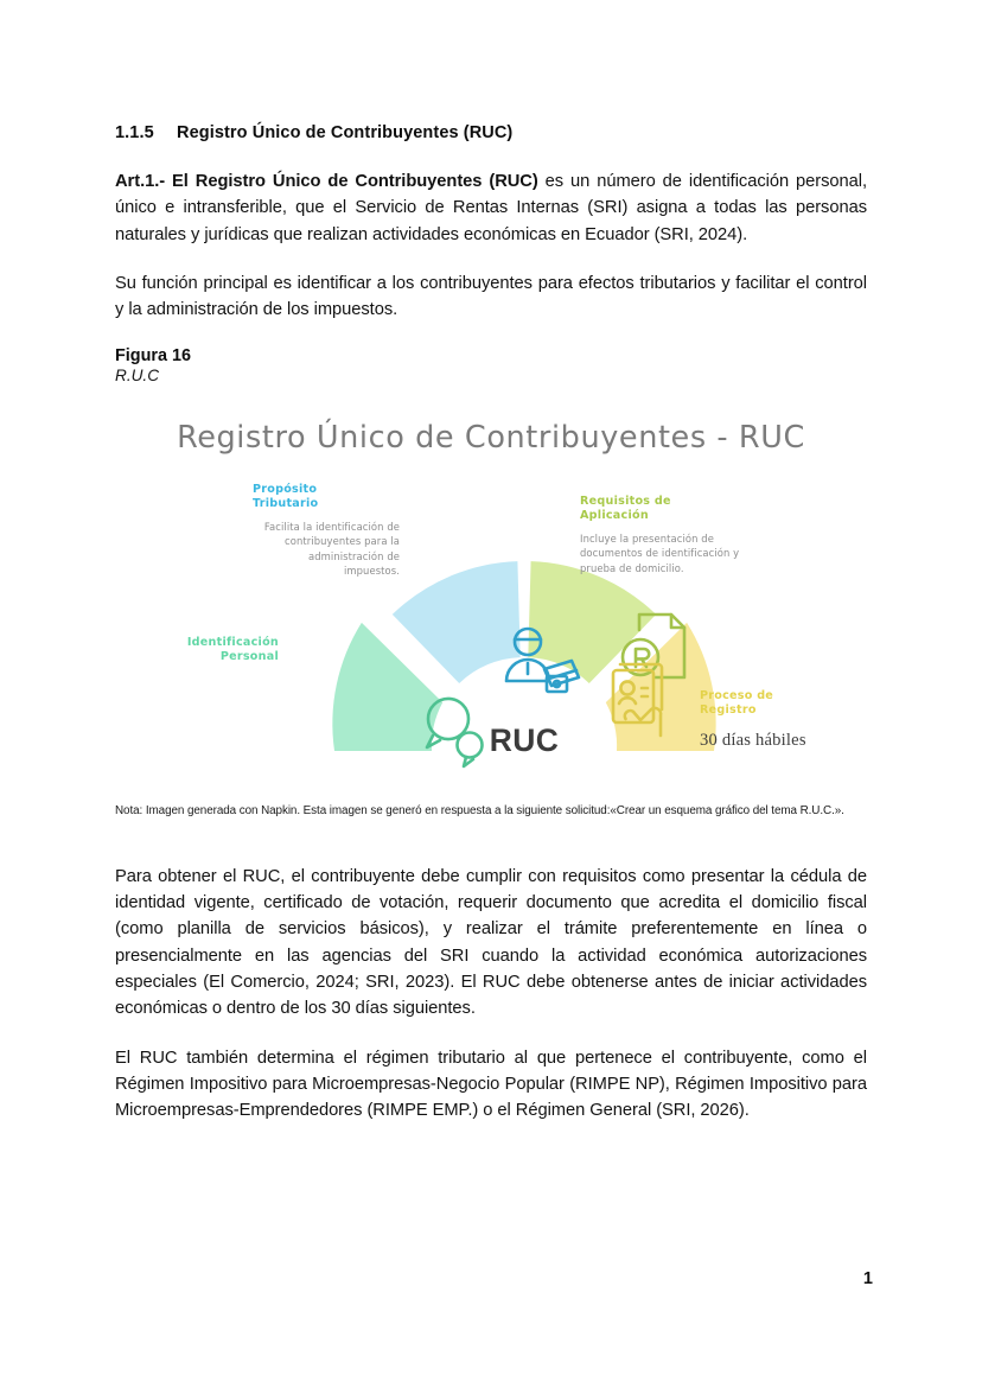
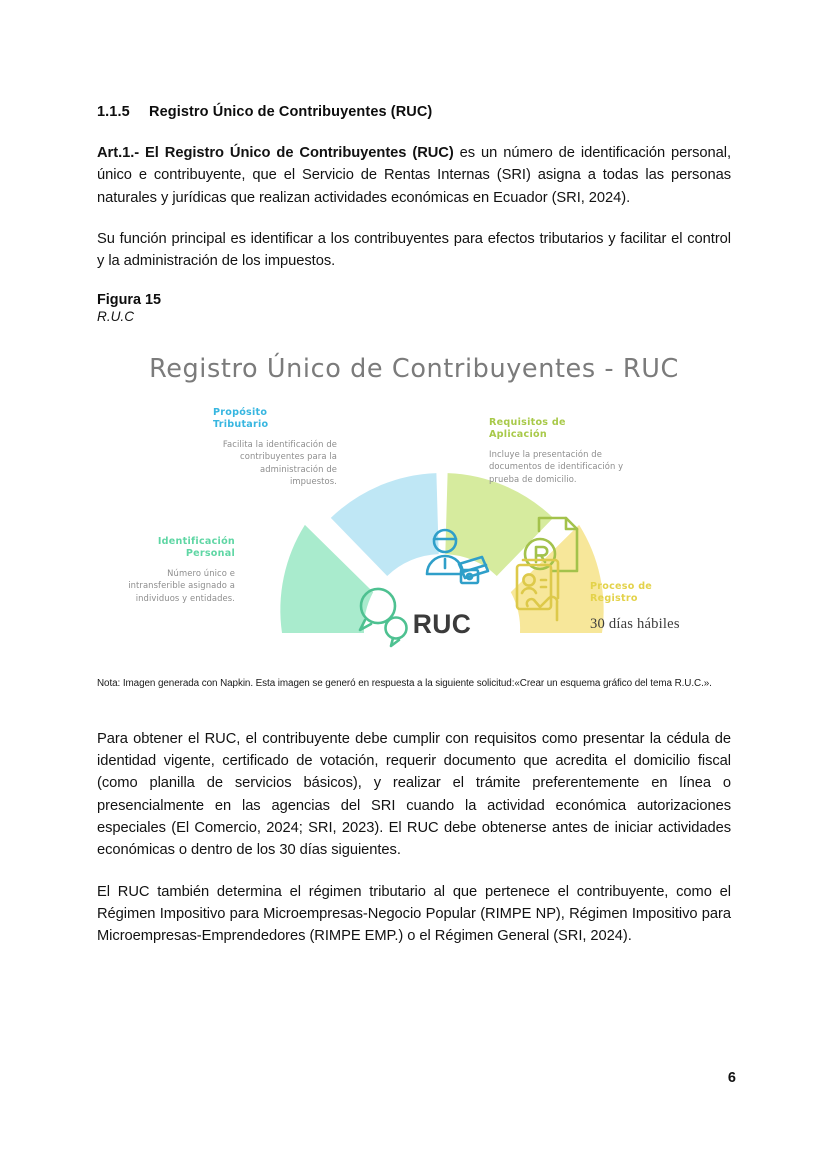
  1.1.5
  Registro Único de Contribuyentes (RUC)
- Art.1.- El Registro Único de Contribuyentes (RUC) es un número de identificación personal, único e intransferible, que el Servicio de Rentas Internas (SRI) asigna a todas las personas naturales y jurídicas que realizan actividades económicas en Ecuador (SRI, 2024).
+ Art.1.- El Registro Único de Contribuyentes (RUC) es un número de identificación personal, único e contribuyente, que el Servicio de Rentas Internas (SRI) asigna a todas las personas naturales y jurídicas que realizan actividades económicas en Ecuador (SRI, 2024).
  Su función principal es identificar a los contribuyentes para efectos tributarios y facilitar el control y la administración de los impuestos.
- Figura 16
+ Figura 15
  R.U.C
  Registro Único de Contribuyentes - RUC
  Propósito
  Tributario
  Facilita la identificación de contribuyentes para la administración de impuestos.
  Requisitos de
  Aplicación
  Incluye la presentación de documentos de identificación y prueba de domicilio.
  Identificación
  Personal
+ Número único e intransferible asignado a individuos y entidades.
  Proceso de
  Registro
  30 días hábiles
  RUC
  Nota: Imagen generada con Napkin. Esta imagen se generó en respuesta a la siguiente solicitud:«Crear un esquema gráfico del tema R.U.C.».
  Para obtener el RUC, el contribuyente debe cumplir con requisitos como presentar la cédula de identidad vigente, certificado de votación, requerir documento que acredita el domicilio fiscal (como planilla de servicios básicos), y realizar el trámite preferentemente en línea o presencialmente en las agencias del SRI cuando la actividad económica autorizaciones especiales (El Comercio, 2024; SRI, 2023). El RUC debe obtenerse antes de iniciar actividades económicas o dentro de los 30 días siguientes.
- El RUC también determina el régimen tributario al que pertenece el contribuyente, como el Régimen Impositivo para Microempresas-Negocio Popular (RIMPE NP), Régimen Impositivo para Microempresas-Emprendedores (RIMPE EMP.) o el Régimen General (SRI, 2026).
+ El RUC también determina el régimen tributario al que pertenece el contribuyente, como el Régimen Impositivo para Microempresas-Negocio Popular (RIMPE NP), Régimen Impositivo para Microempresas-Emprendedores (RIMPE EMP.) o el Régimen General (SRI, 2024).
- 1
+ 6
